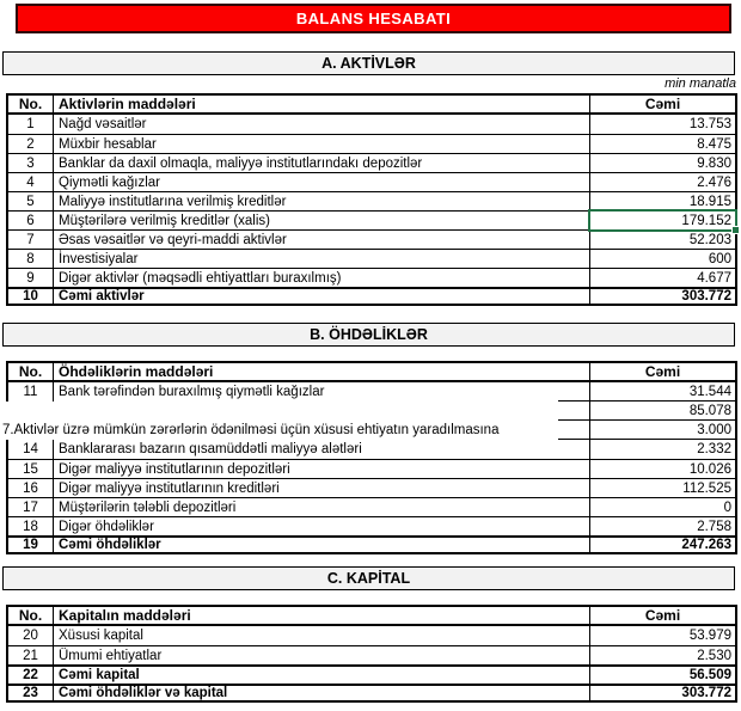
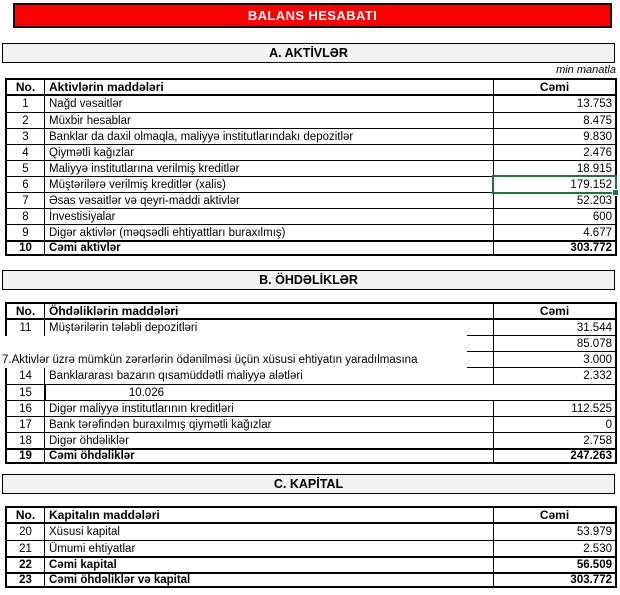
  BALANS HESABATI
  A. AKTİVLƏR
  min manatla
  No.
  Aktivlərin maddələri
  Cəmi
  1
  Nağd vəsaitlər
  13.753
  2
  Müxbir hesablar
  8.475
  3
  Banklar da daxil olmaqla, maliyyə institutlarındakı depozitlər
  9.830
  4
  Qiymətli kağızlar
  2.476
  5
  Maliyyə institutlarına verilmiş kreditlər
  18.915
  6
  Müştərilərə verilmiş kreditlər (xalis)
  179.152
  7
  Əsas vəsaitlər və qeyri-maddi aktivlər
  52.203
  8
  İnvestisiyalar
  600
  9
  Digər aktivlər (məqsədli ehtiyattları buraxılmış)
  4.677
  10
  Cəmi aktivlər
  303.772
  B. ÖHDƏLİKLƏR
  No.
  Öhdəliklərin maddələri
  Cəmi
  11
- Bank tərəfindən buraxılmış qiymətli kağızlar
+ Müştərilərin tələbli depozitləri
  31.544
  85.078
  7.Aktivlər üzrə mümkün zərərlərin ödənilməsi üçün xüsusi ehtiyatın yaradılmasına
  3.000
  14
  Banklararası bazarın qısamüddətli maliyyə alətləri
  2.332
  15
- Digər maliyyə institutlarının depozitləri
  10.026
  16
  Digər maliyyə institutlarının kreditləri
  112.525
  17
- Müştərilərin tələbli depozitləri
+ Bank tərəfindən buraxılmış qiymətli kağızlar
  0
  18
  Digər öhdəliklər
  2.758
  19
  Cəmi öhdəliklər
  247.263
  C. KAPİTAL
  No.
  Kapitalın maddələri
  Cəmi
  20
  Xüsusi kapital
  53.979
  21
  Ümumi ehtiyatlar
  2.530
  22
  Cəmi kapital
  56.509
  23
  Cəmi öhdəliklər və kapital
  303.772
